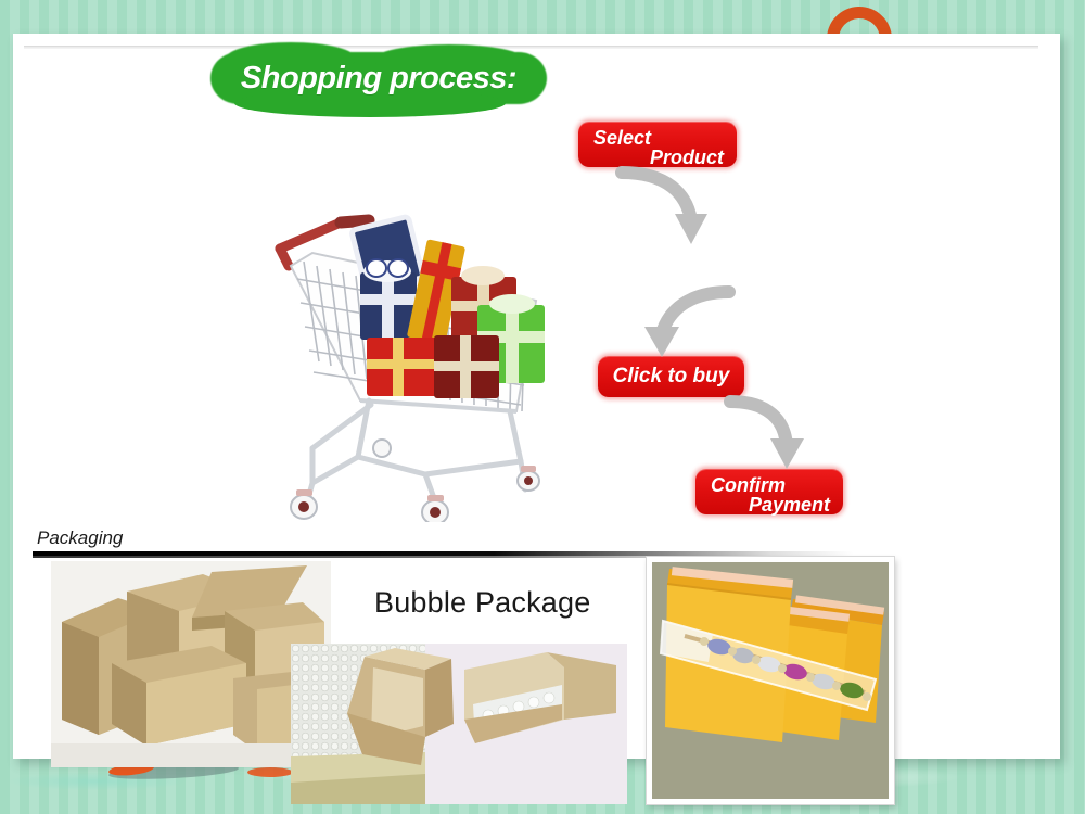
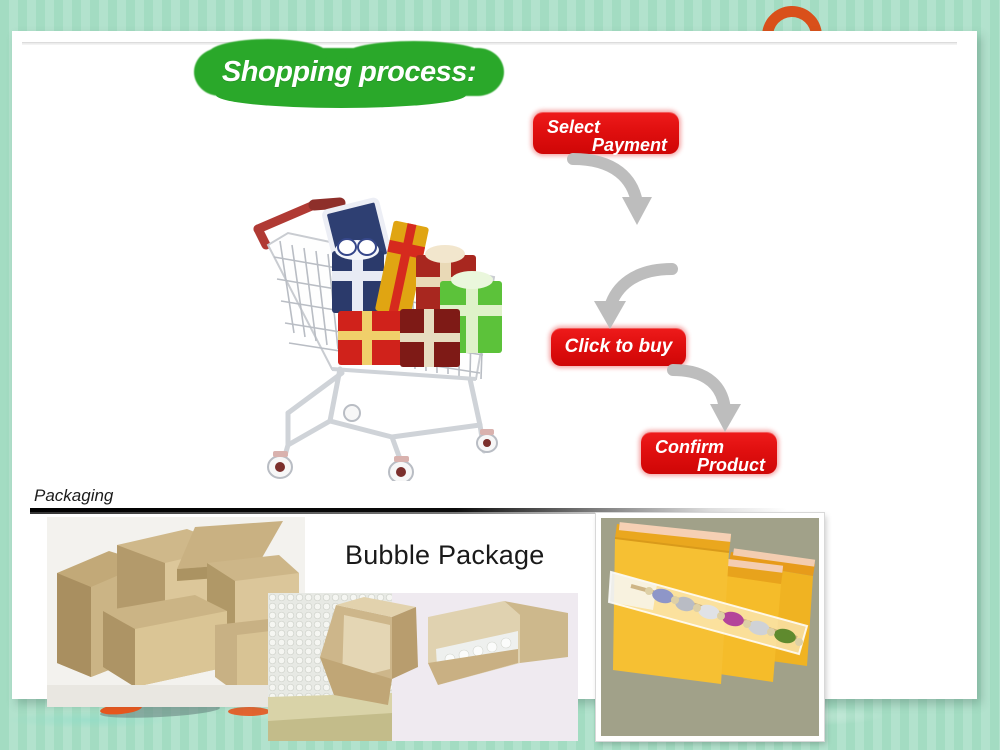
  Shopping process:
  Select
- Product
+ Payment
  Click to buy
  Confirm
- Payment
+ Product
  Packaging
  Bubble Package
